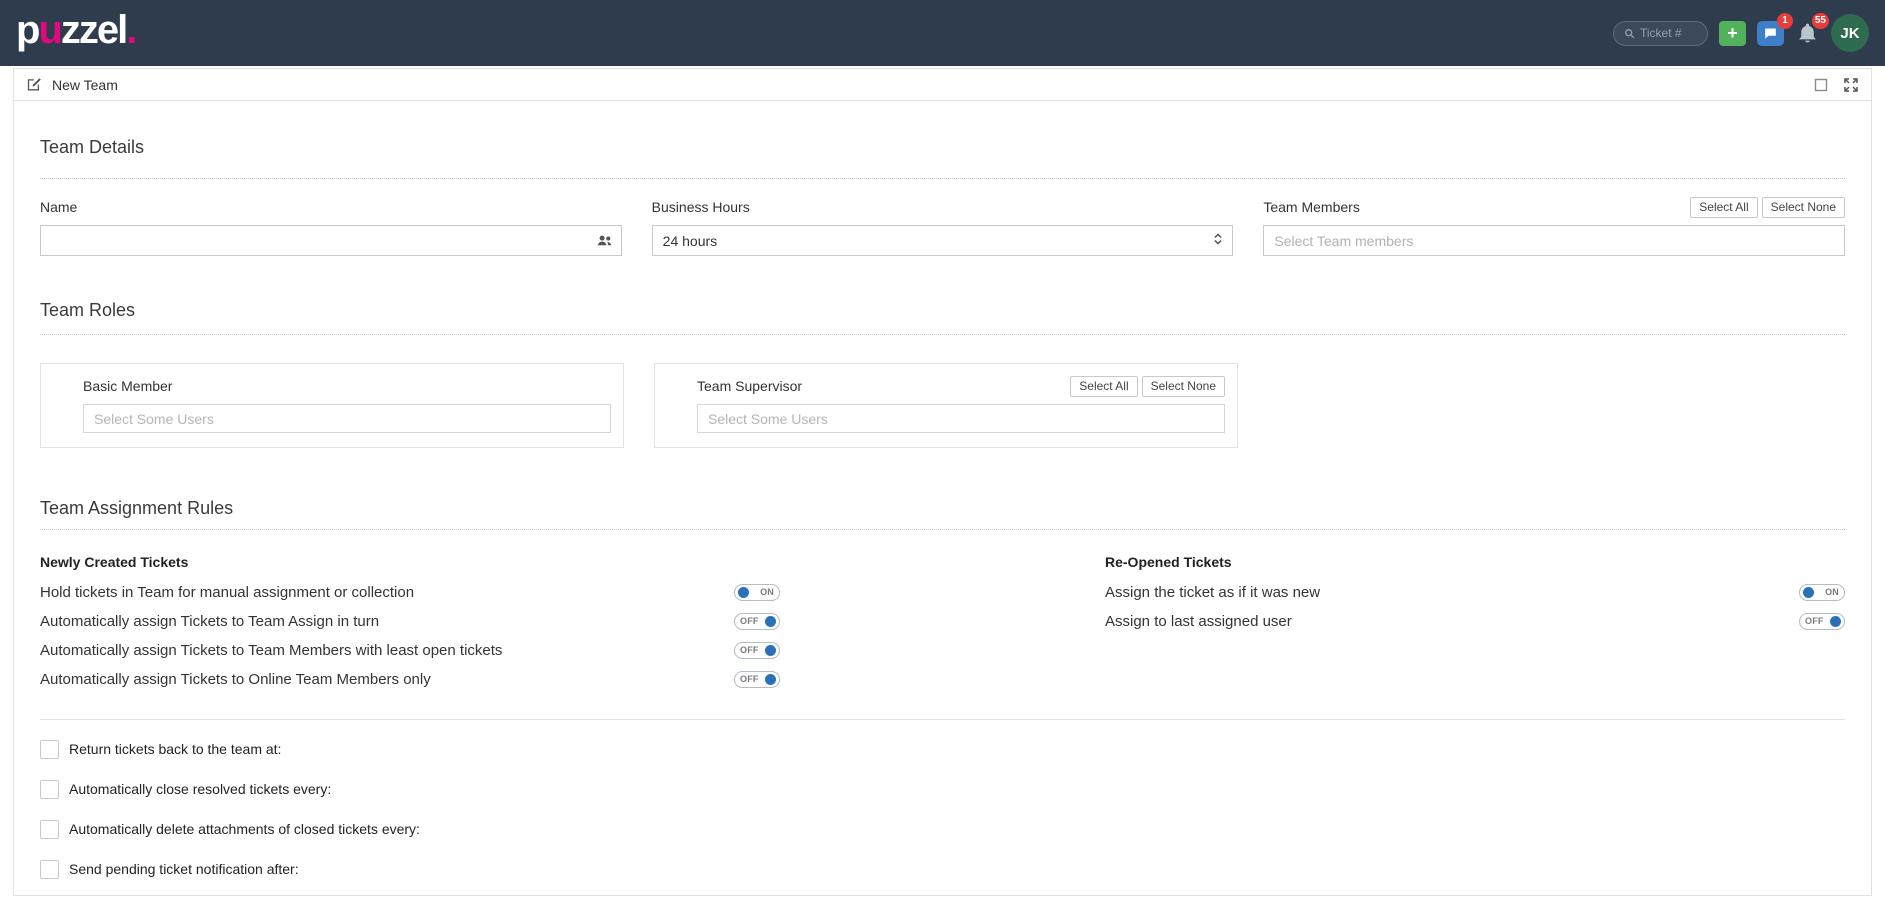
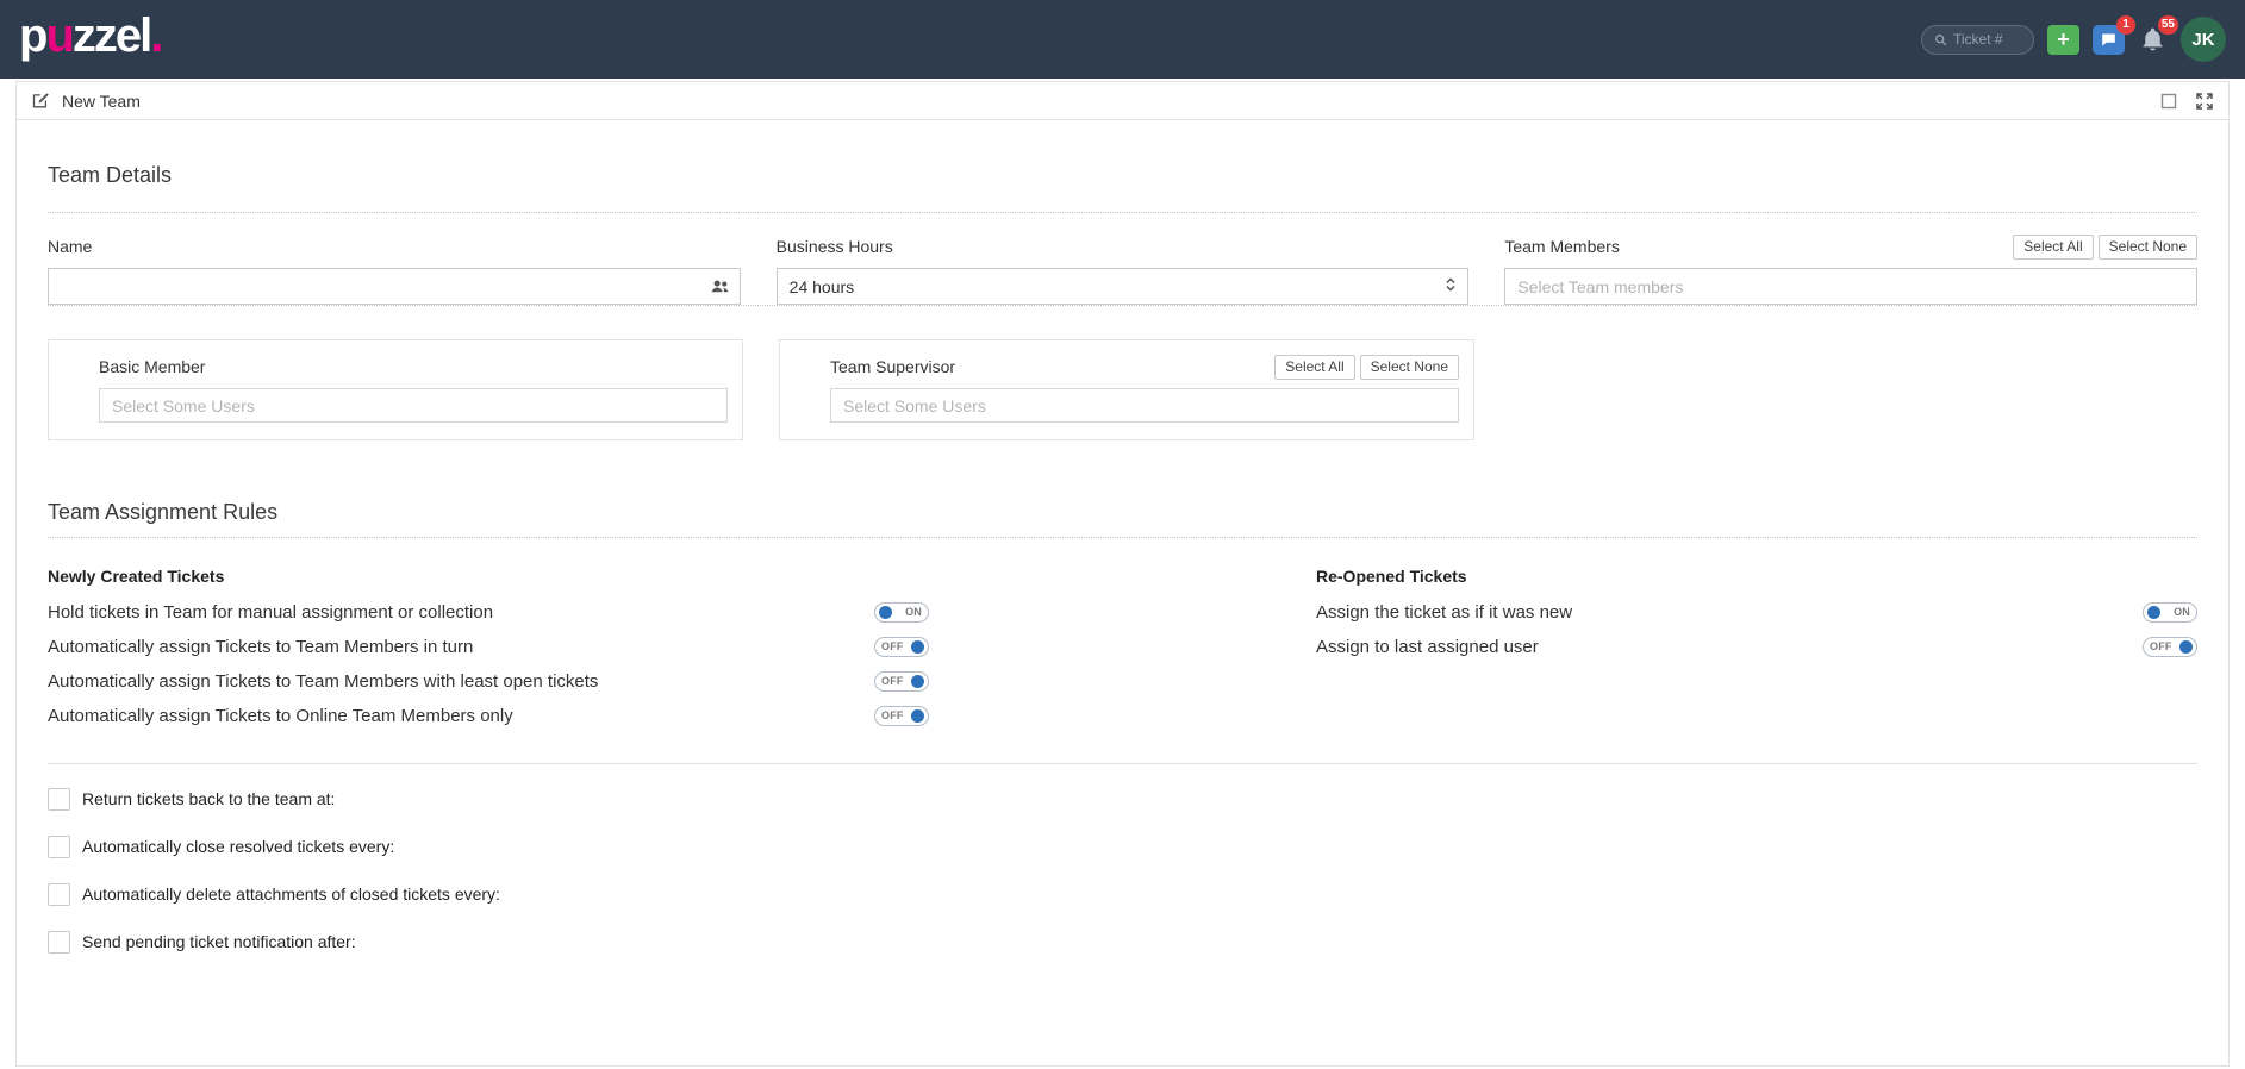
  p
  u
  zzel
  .
  Ticket #
  +
  1
  55
  JK
  New Team
  Team Details
  Name
  Business Hours
  24 hours
  Team Members
  Select All
  Select None
  Select Team members
- Team Roles
  Basic Member
  Select Some Users
  Team Supervisor
  Select All
  Select None
  Select Some Users
  Team Assignment Rules
  Newly Created Tickets
  Hold tickets in Team for manual assignment or collection
  ON
- Automatically assign Tickets to Team Assign in turn
+ Automatically assign Tickets to Team Members in turn
  OFF
  Automatically assign Tickets to Team Members with least open tickets
  OFF
  Automatically assign Tickets to Online Team Members only
  OFF
  Re-Opened Tickets
  Assign the ticket as if it was new
  ON
  Assign to last assigned user
  OFF
  Return tickets back to the team at:
  Automatically close resolved tickets every:
  Automatically delete attachments of closed tickets every:
  Send pending ticket notification after:
